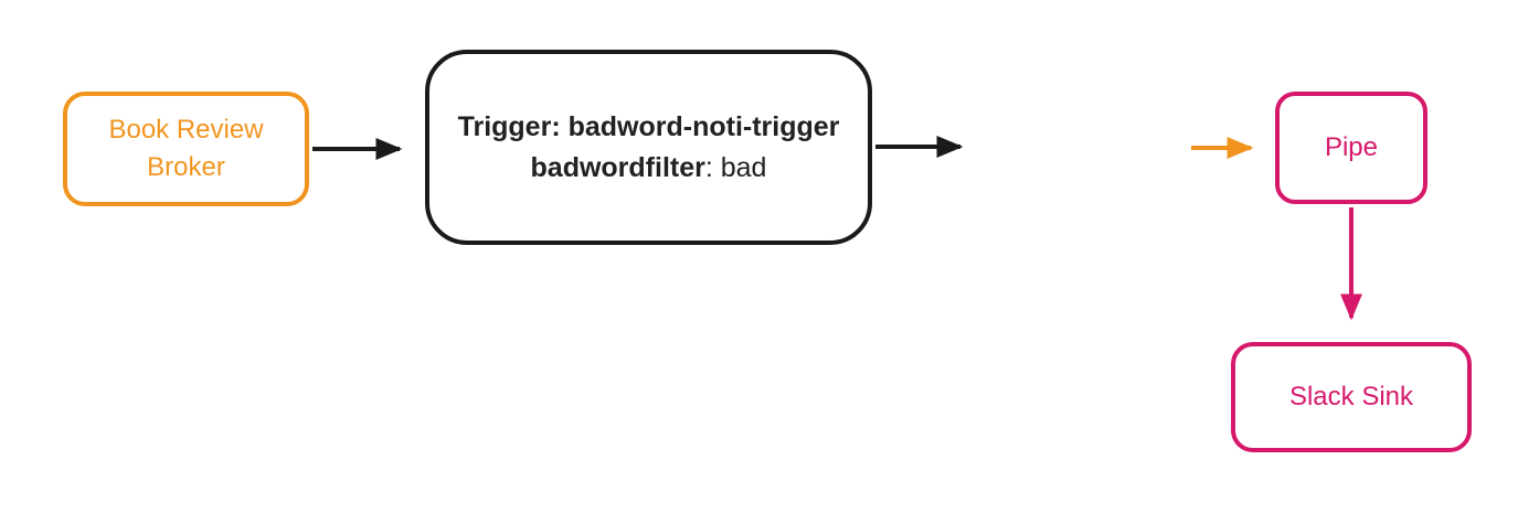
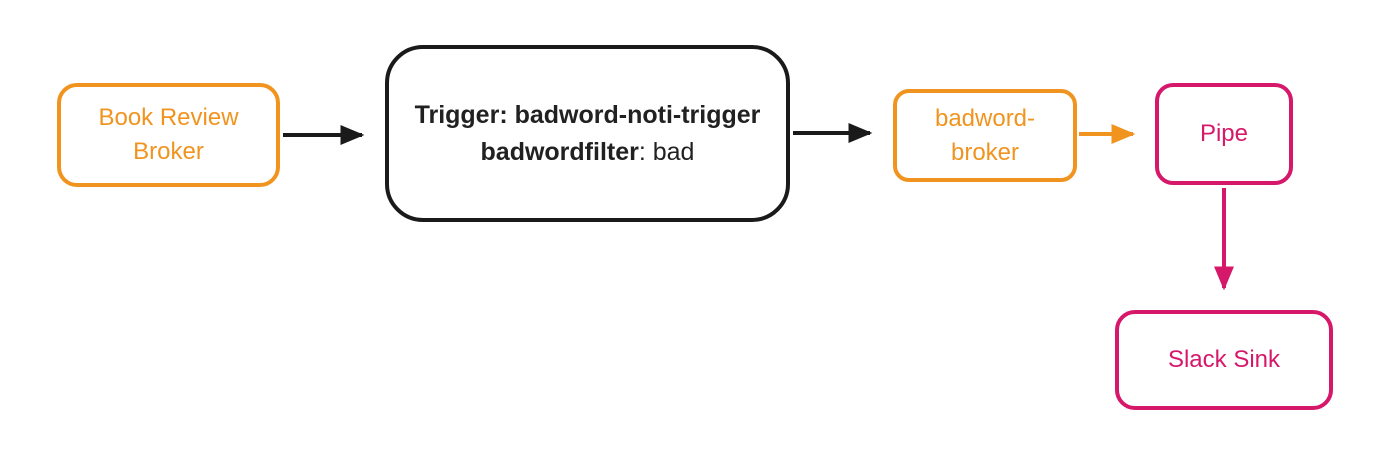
  Book Review Broker
  Trigger: badword-noti-trigger
  badwordfilter: bad
+ badword-broker
  Pipe
  Slack Sink
